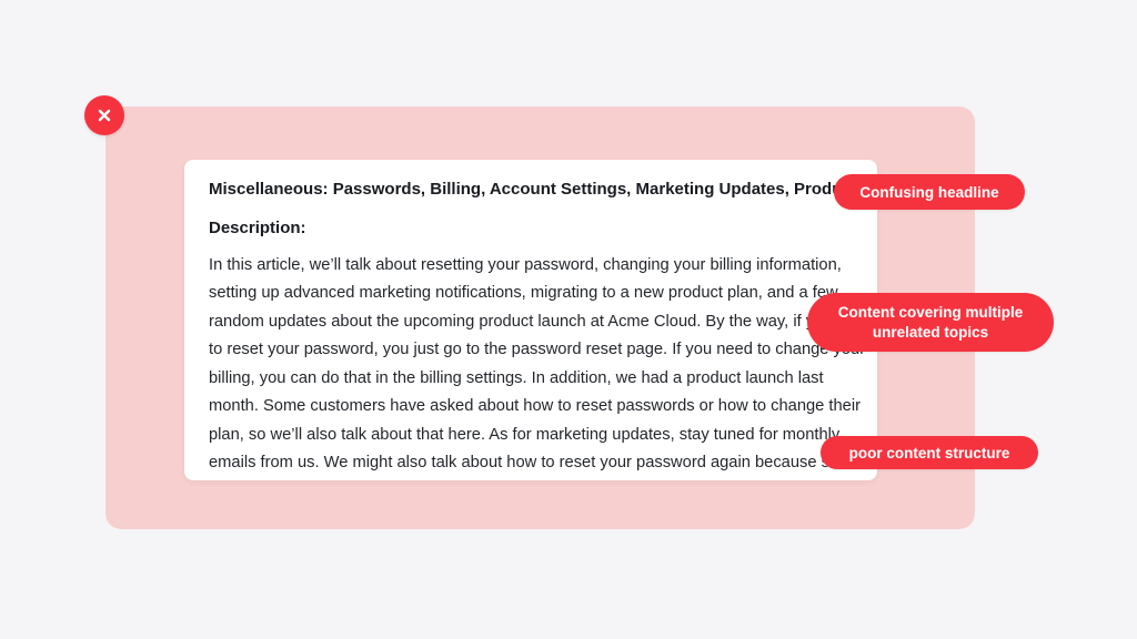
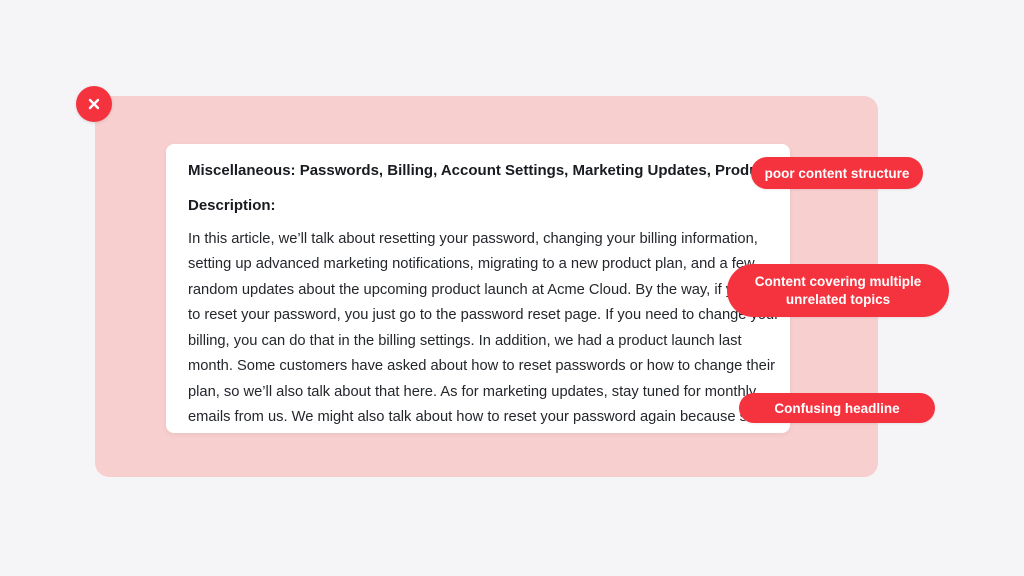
  Miscellaneous: Passwords, Billing, Account Settings, Marketing Updates, Prod
  Description:
  In this article, we’ll talk about resetting your password, changing your billing information, setting up advanced marketing notifications, migrating to a new product plan, and a fe random updates about the upcoming product launch at Acme Cloud. By the way, if to reset your password, you just go to the password reset page. If you need to change billing, you can do that in the billing settings. In addition, we had a product launch last month. Some customers have asked about how to reset passwords or how to change their plan, so we’ll also talk about that here. As for marketing updates, stay tuned for monthly emails from us. We might also talk about how to reset your password again because
- Confusing headline
+ poor content structure
  Content covering multiple unrelated topics
- poor content structure
+ Confusing headline
